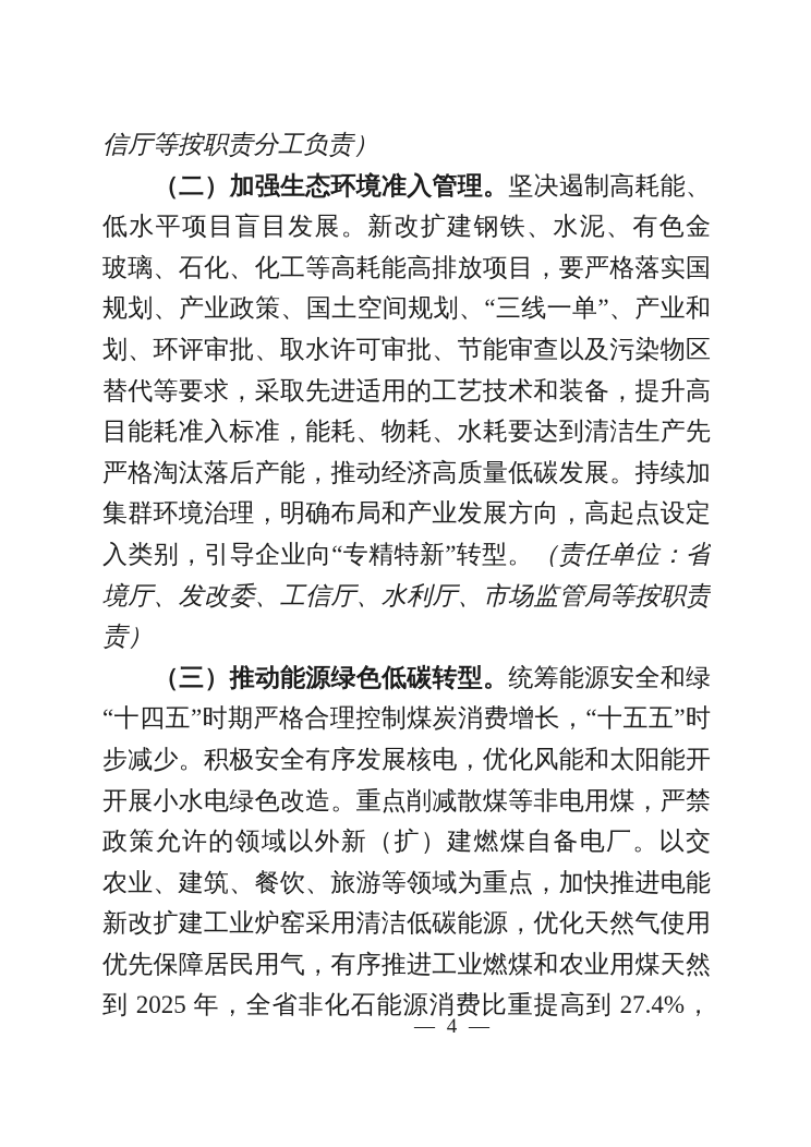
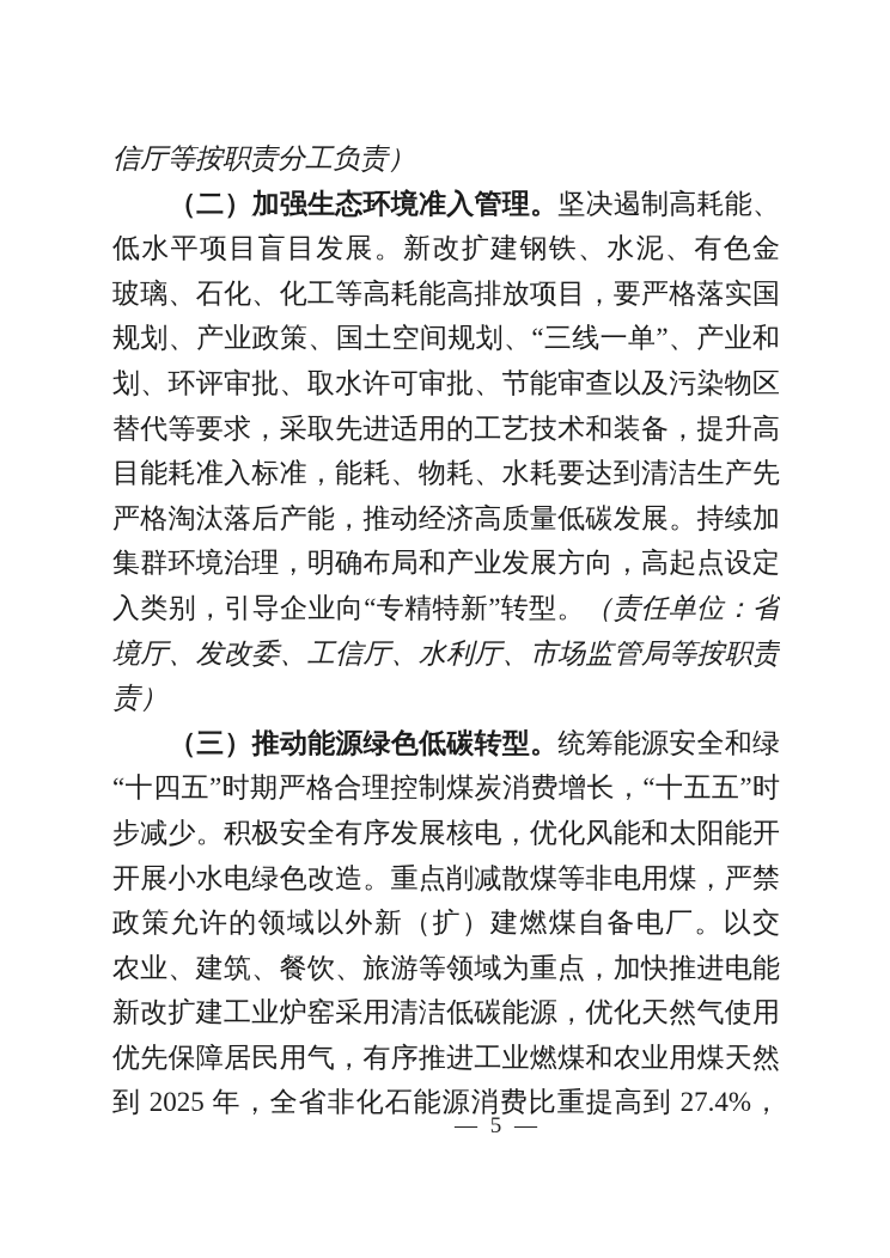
  信厅等按职责分工负责）
  （二）加强生态环境准入管理。坚决遏制高耗能、
  低水平项目盲目发展。新改扩建钢铁、水泥、有色金
  玻璃、石化、化工等高耗能高排放项目，要严格落实国
  规划、产业政策、国土空间规划、“三线一单”、产业和
  划、环评审批、取水许可审批、节能审查以及污染物区
  替代等要求，采取先进适用的工艺技术和装备，提升高
  目能耗准入标准，能耗、物耗、水耗要达到清洁生产先
  严格淘汰落后产能，推动经济高质量低碳发展。持续加
  集群环境治理，明确布局和产业发展方向，高起点设定
  入类别，引导企业向“专精特新”转型。（责任单位：省
  境厅、发改委、工信厅、水利厅、市场监管局等按职责
  责）
  （三）推动能源绿色低碳转型。统筹能源安全和绿
  “十四五”时期严格合理控制煤炭消费增长，“十五五”时
  步减少。积极安全有序发展核电，优化风能和太阳能开
  开展小水电绿色改造。重点削减散煤等非电用煤，严禁
  政策允许的领域以外新（扩）建燃煤自备电厂。以交
  农业、建筑、餐饮、旅游等领域为重点，加快推进电能
  新改扩建工业炉窑采用清洁低碳能源，优化天然气使用
  优先保障居民用气，有序推进工业燃煤和农业用煤天然
  到 2025 年，全省非化石能源消费比重提高到 27.4%，
- — 4 —
+ — 5 —
